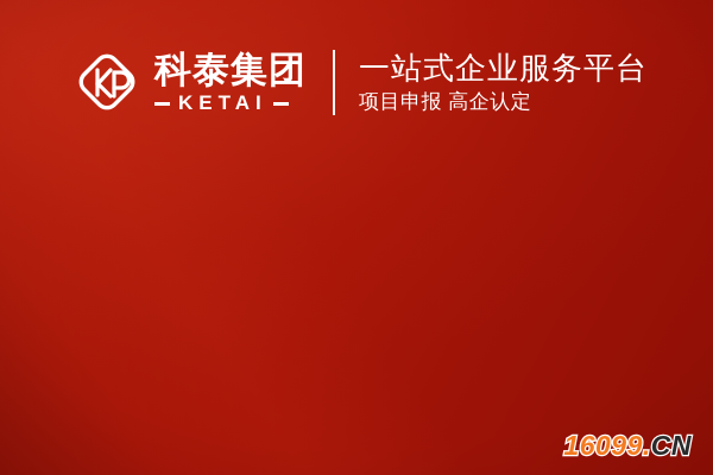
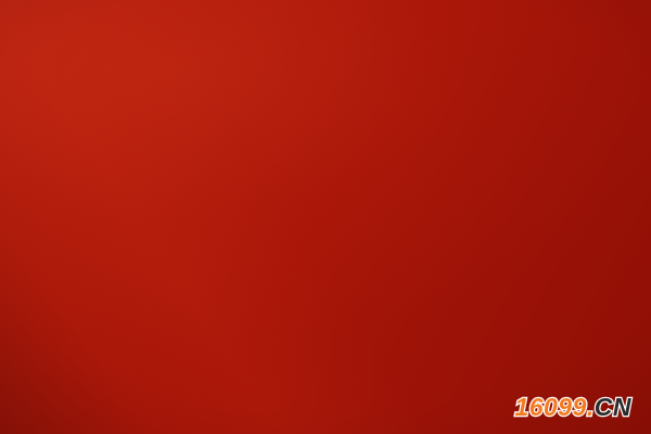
- 科泰集团
- KETAI
- 一站式企业服务平台
- 项目申报 高企认定
  16099.CN
